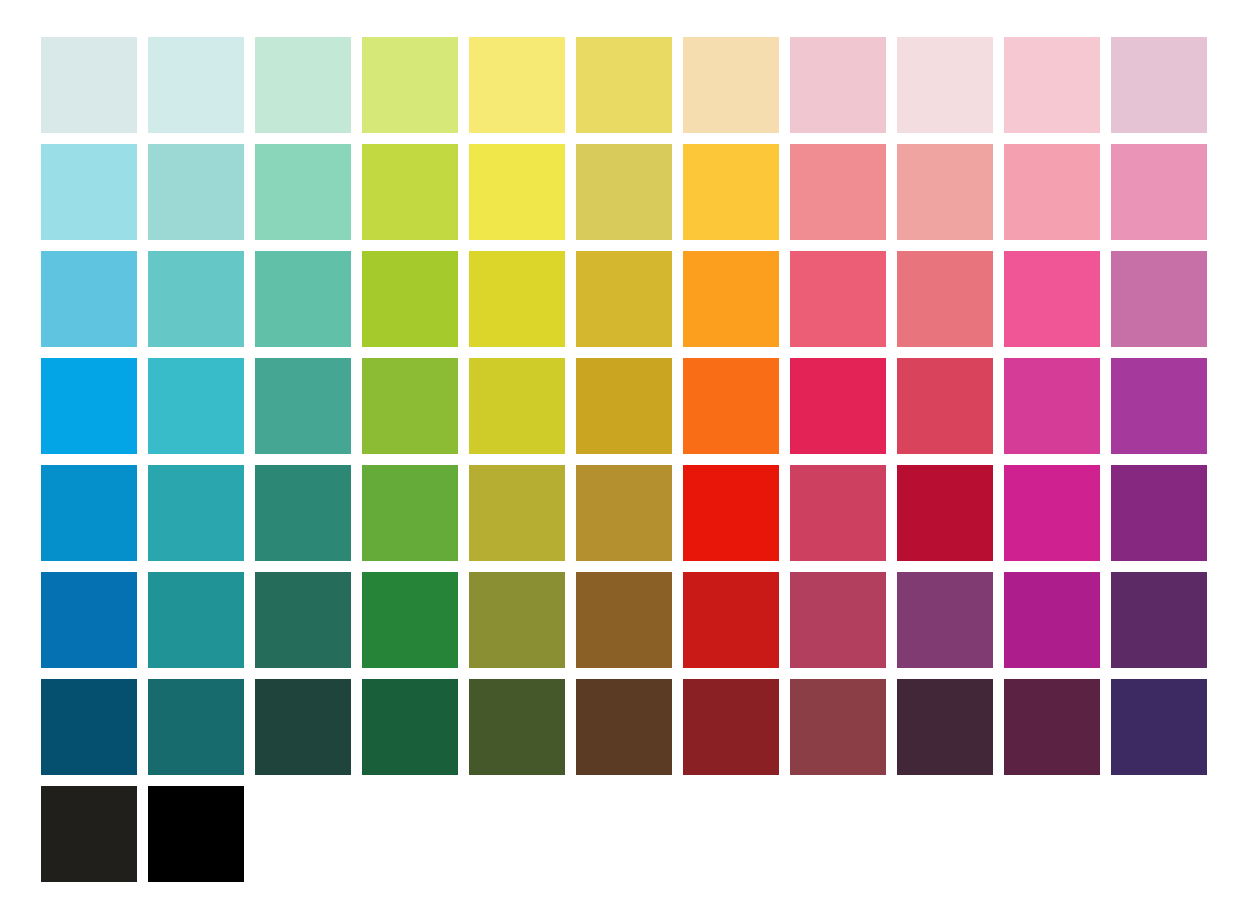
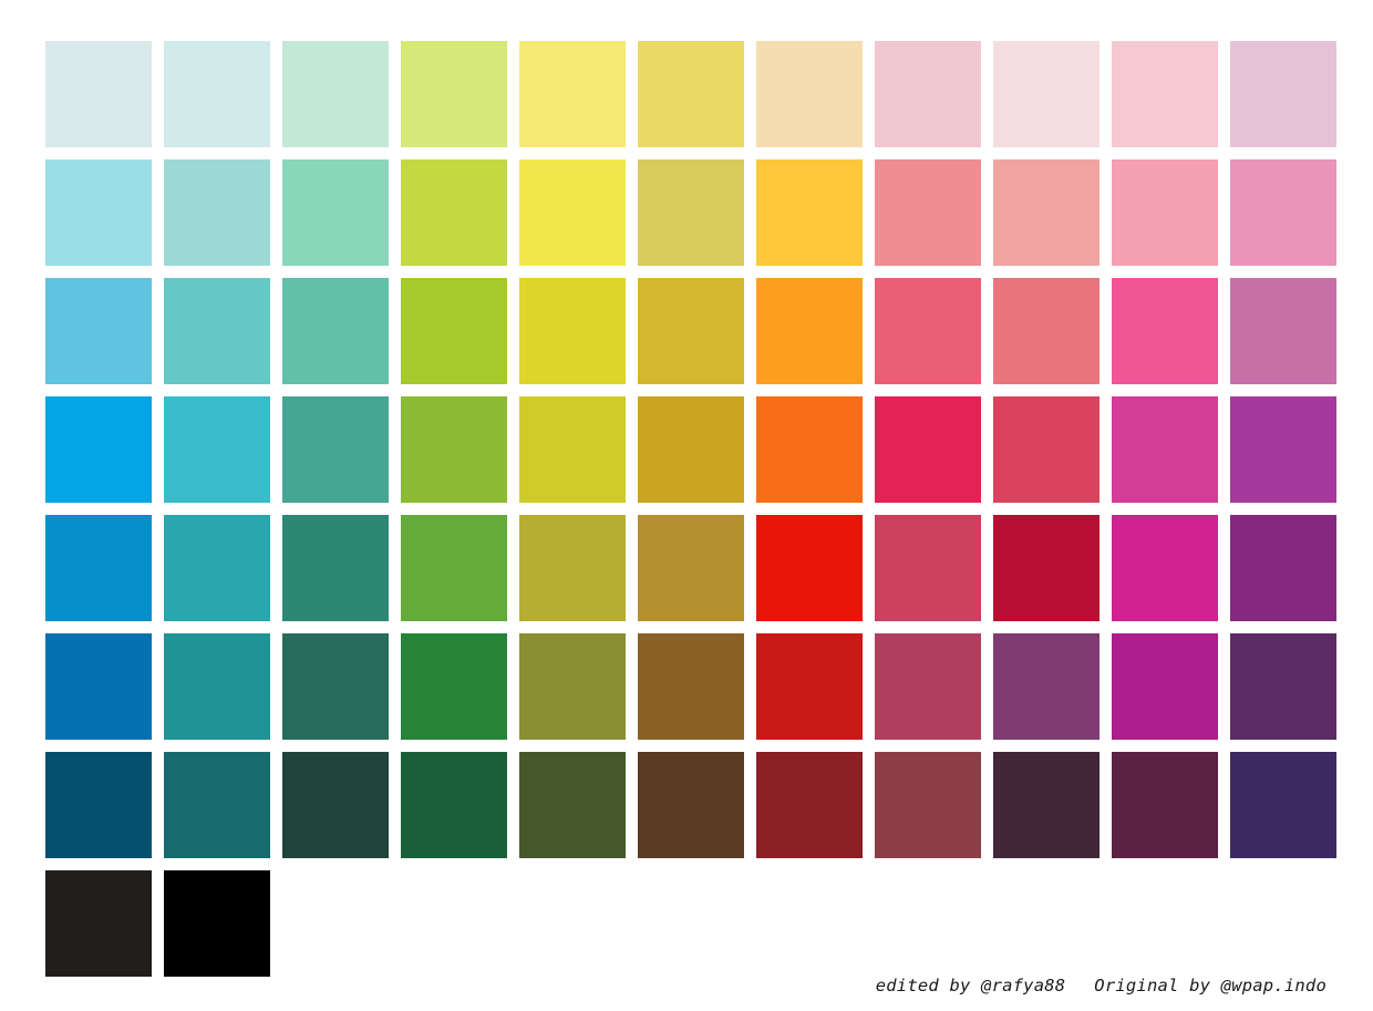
+ edited by @rafya88
+ Original by @wpap.indo
